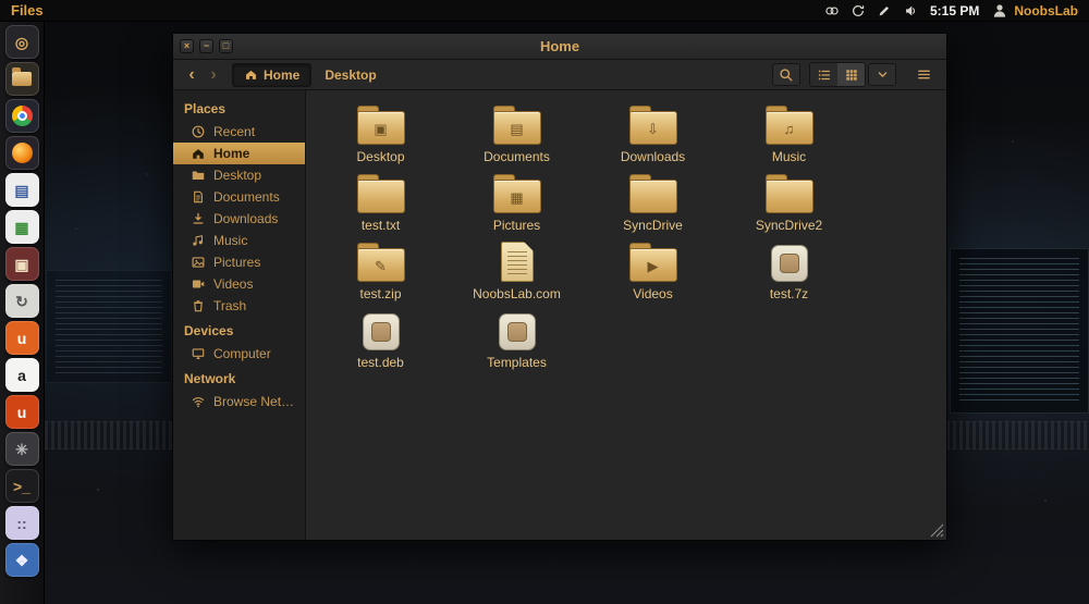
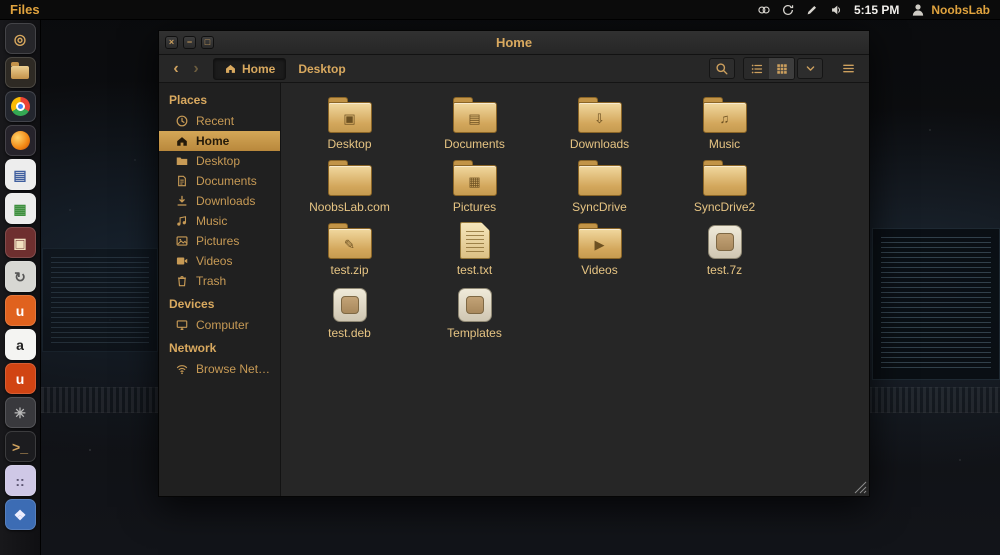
  Files
  5:15 PM
  NoobsLab
  ◎
  ▤
  ▦
  ▣
  ↻
  u
  a
  u
  ✳
  >_
  ::
  ❖
  ×
  −
  □
  Home
  ‹
  ›
  Home
  Desktop
  Places
  Recent
  Home
  Desktop
  Documents
  Downloads
  Music
  Pictures
  Videos
  Trash
  Devices
  Computer
  Network
  Browse Net…
  ▣
  Desktop
  ▤
  Documents
  ⇩
  Downloads
  ♫
  Music
- test.txt
+ NoobsLab.com
  ▦
  Pictures
  SyncDrive
  SyncDrive2
  ✎
  test.zip
- NoobsLab.com
+ test.txt
  ▶
  Videos
  test.7z
  test.deb
  Templates
